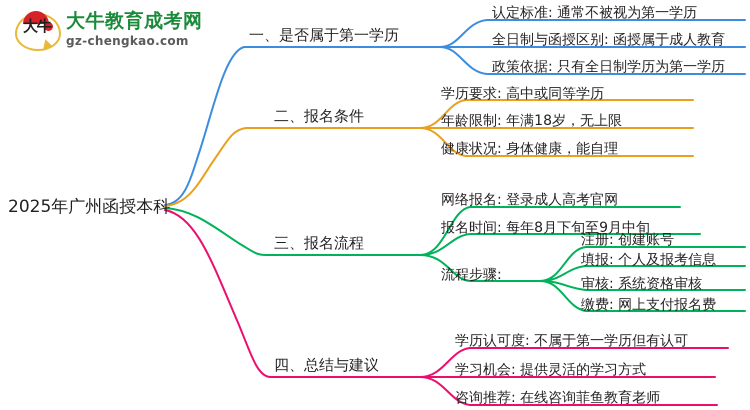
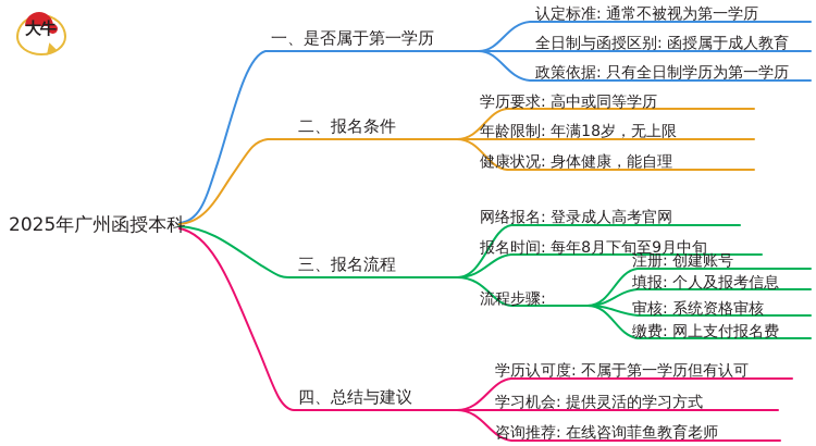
  大牛
- 大牛教育成考网
- gz-chengkao.com
  2025年广州函授本科
  一、是否属于第一学历
  认定标准: 通常不被视为第一学历
  全日制与函授区别: 函授属于成人教育
  政策依据: 只有全日制学历为第一学历
  二、报名条件
  学历要求: 高中或同等学历
  年龄限制: 年满18岁，无上限
  健康状况: 身体健康，能自理
  三、报名流程
  网络报名: 登录成人高考官网
  报名时间: 每年8月下旬至9月中旬
  流程步骤:
  注册: 创建账号
  填报: 个人及报考信息
  审核: 系统资格审核
  缴费: 网上支付报名费
  四、总结与建议
  学历认可度: 不属于第一学历但有认可
  学习机会: 提供灵活的学习方式
  咨询推荐: 在线咨询菲鱼教育老师
